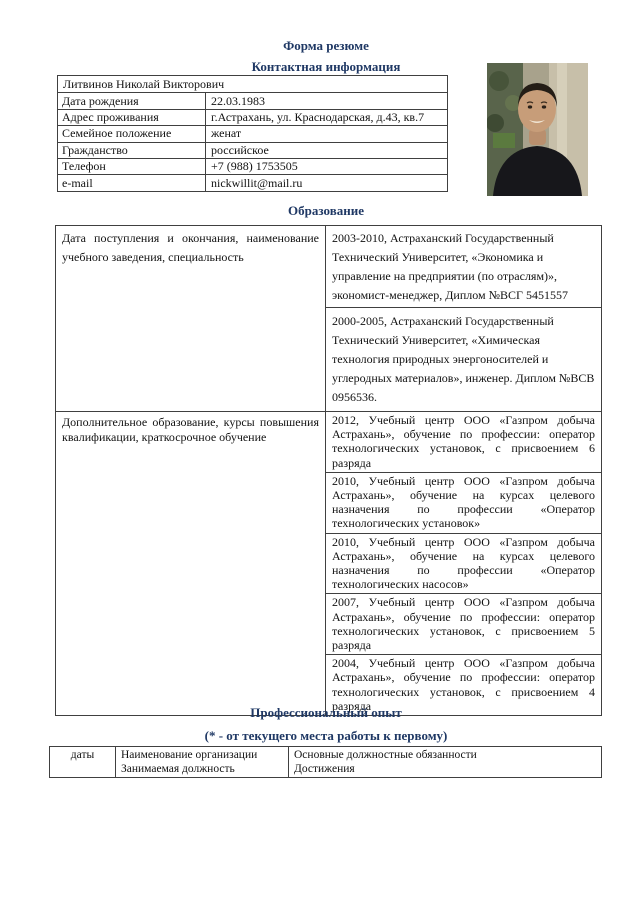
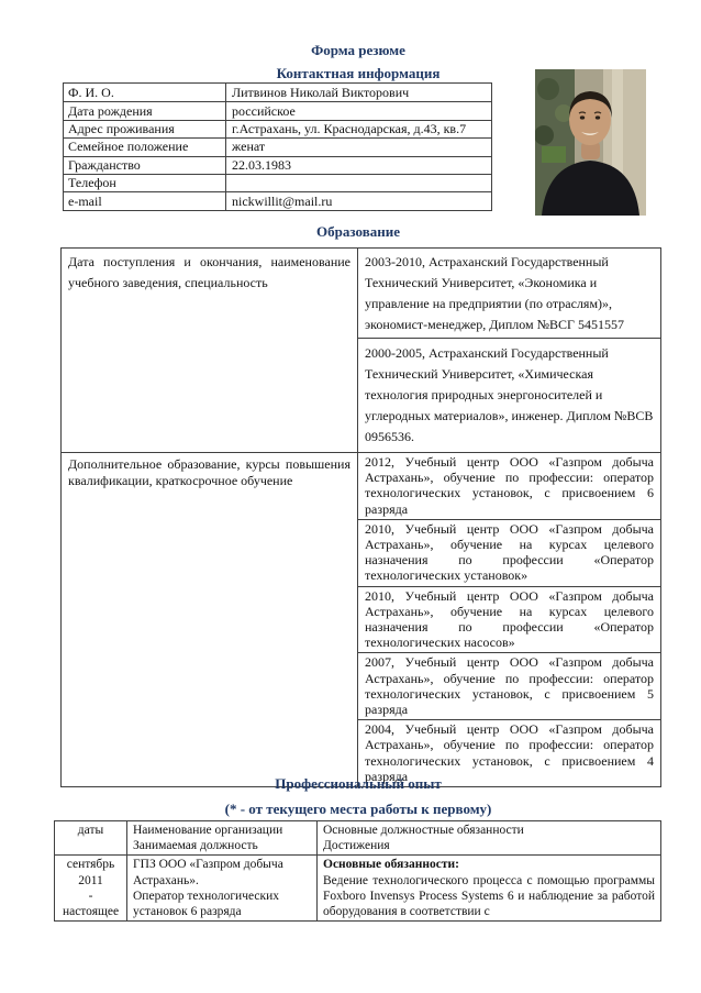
  Форма резюме
  Контактная информация
+ Ф. И. О.
  Литвинов Николай Викторович
  Дата рождения
- 22.03.1983
+ российское
  Адрес проживания
  г.Астрахань, ул. Краснодарская, д.43, кв.7
  Семейное положение
  женат
  Гражданство
- российское
+ 22.03.1983
  Телефон
- +7 (988) 1753505
  e-mail
  nickwillit@mail.ru
  Образование
  Дата поступления и окончания, наименование учебного заведения, специальность
  2003-2010, Астраханский Государственный Технический Университет, «Экономика и управление на предприятии (по отраслям)», экономист-менеджер, Диплом №ВСГ 5451557
  2000-2005, Астраханский Государственный Технический Университет, «Химическая технология природных энергоносителей и углеродных материалов», инженер. Диплом №ВСВ 0956536.
  Дополнительное образование, курсы повышения квалификации, краткосрочное обучение
  2012, Учебный центр ООО «Газпром добыча Астрахань», обучение по профессии: оператор технологических установок, с присвоением 6 разряда
  2010, Учебный центр ООО «Газпром добыча Астрахань», обучение на курсах целевого назначения по профессии «Оператор технологических установок»
  2010, Учебный центр ООО «Газпром добыча Астрахань», обучение на курсах целевого назначения по профессии «Оператор технологических насосов»
  2007, Учебный центр ООО «Газпром добыча Астрахань», обучение по профессии: оператор технологических установок, с присвоением 5 разряда
  2004, Учебный центр ООО «Газпром добыча Астрахань», обучение по профессии: оператор технологических установок, с присвоением 4 разряда
  Профессиональный опыт
  (* - от текущего места работы к первому)
  даты
  Наименование организации
  Занимаемая должность
  Основные должностные обязанности
  Достижения
+ сентябрь
+ 2011
+ -
+ настоящее
+ ГПЗ ООО «Газпром добыча Астрахань».
+ Оператор технологических установок 6 разряда
+ Основные обязанности:
+ Ведение технологического процесса с помощью программы Foxboro Invensys Process Systems 6 и наблюдение за работой оборудования в соответствии с
